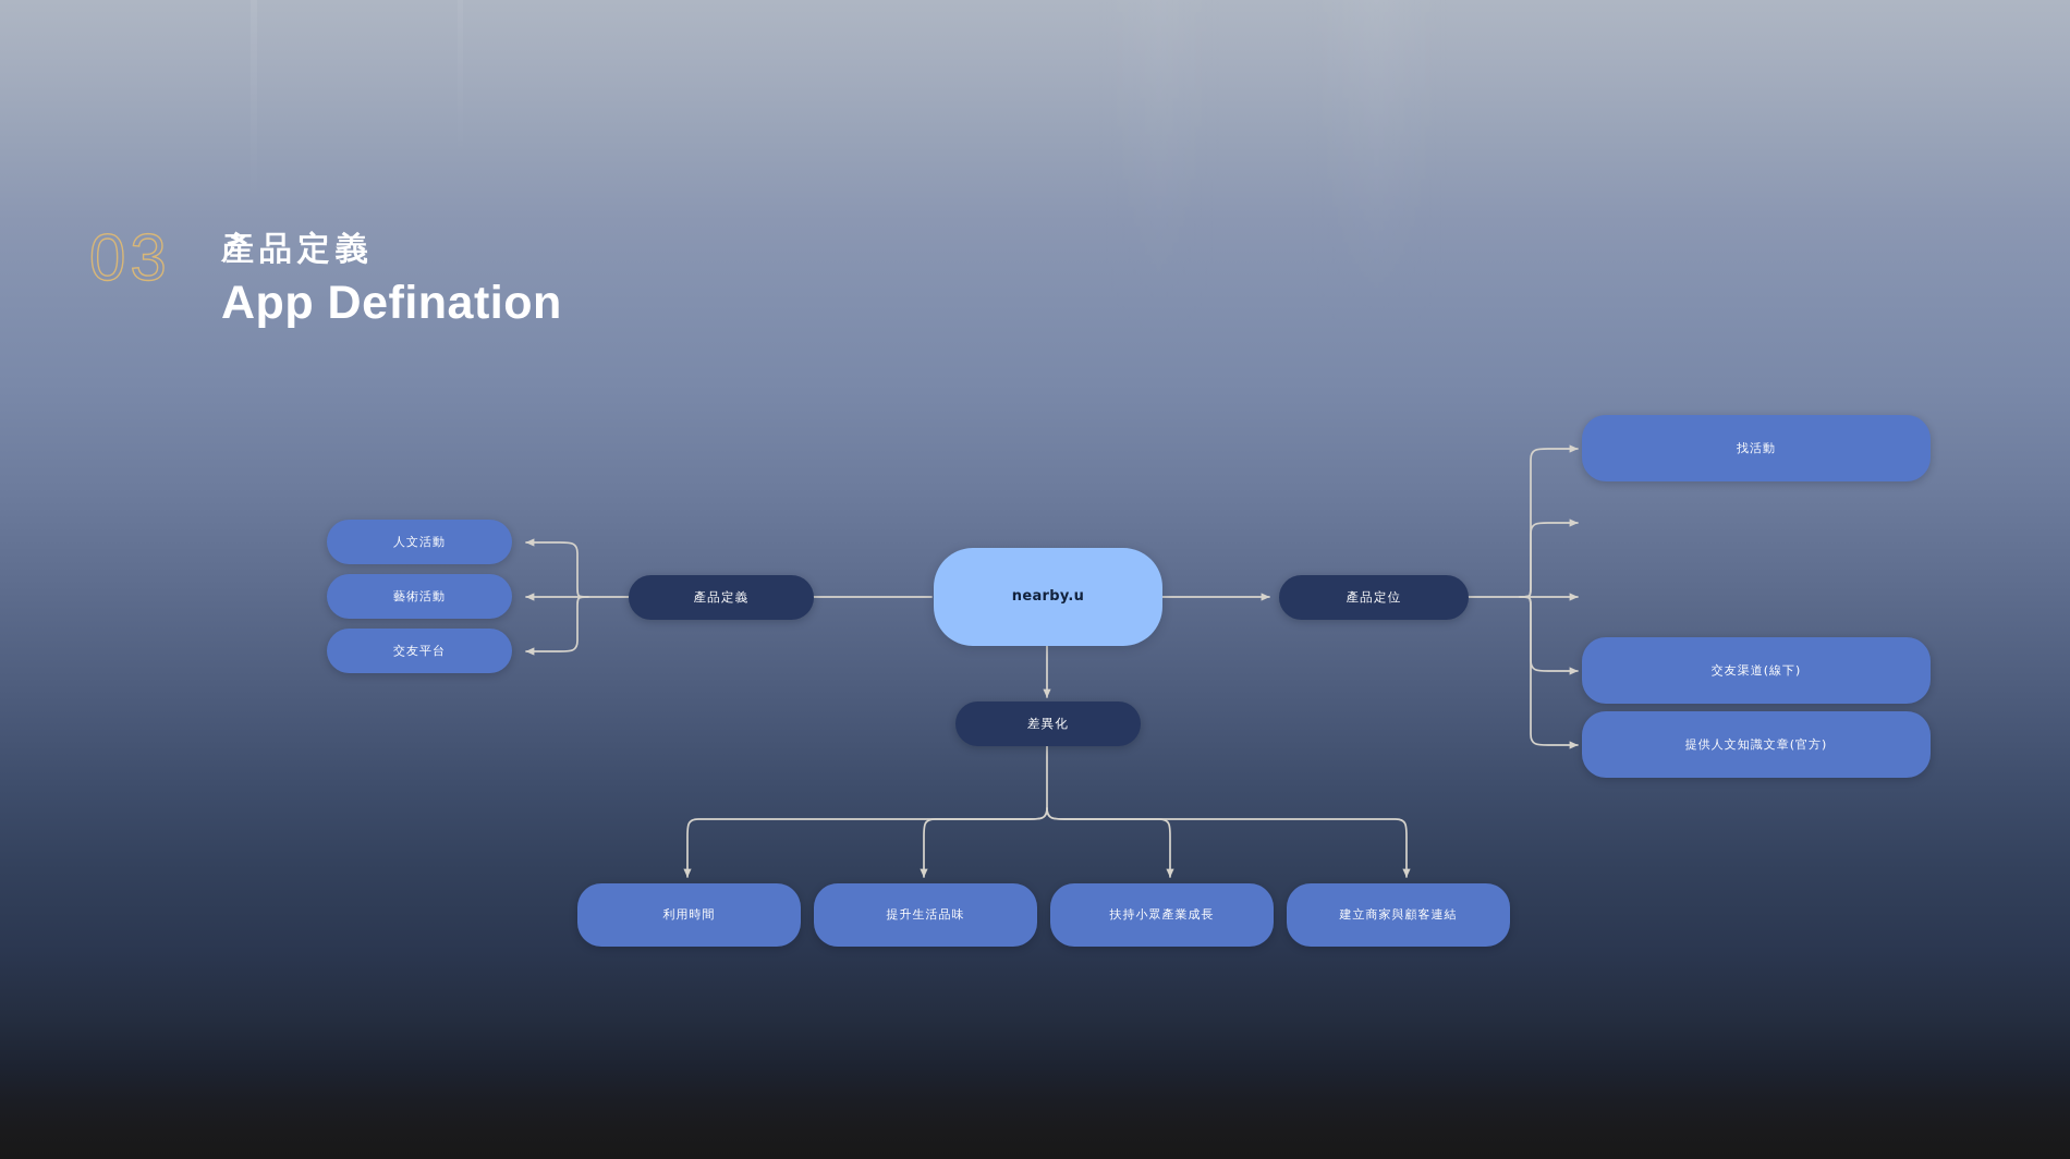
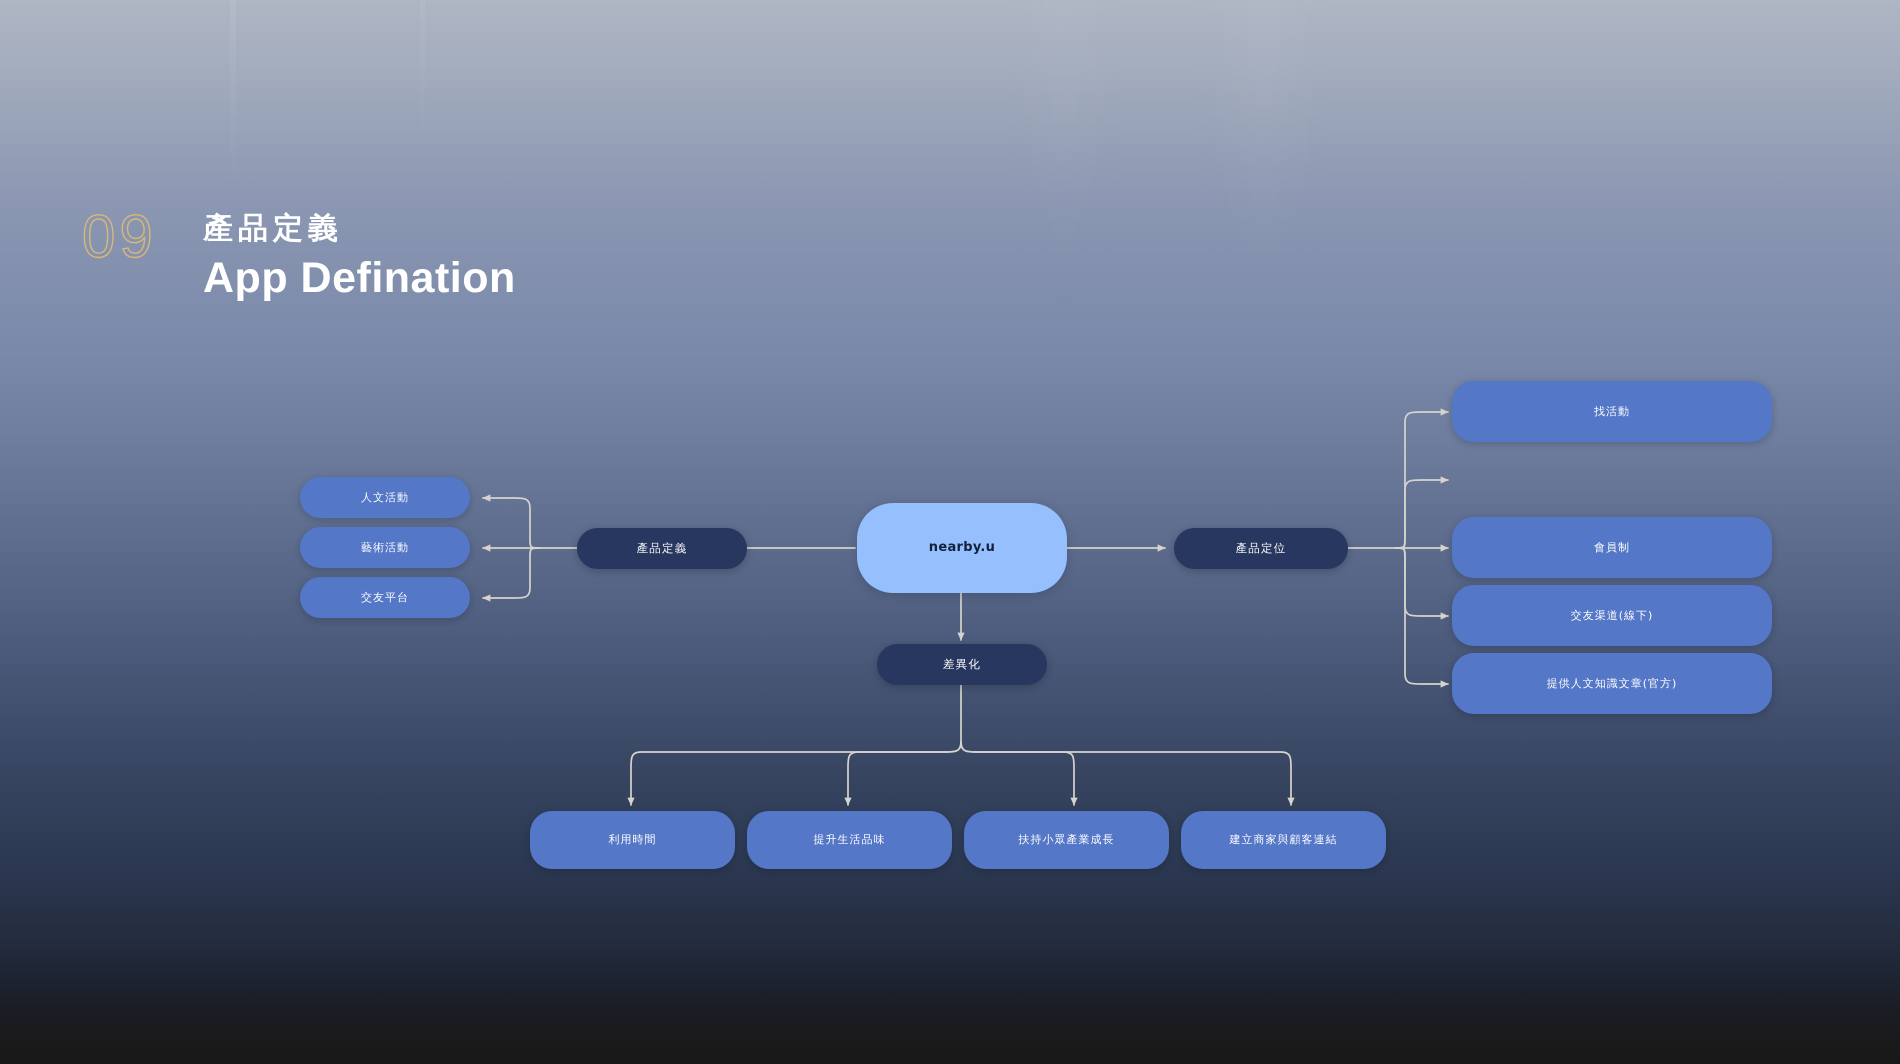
- 03
+ 09
  產品定義
  App Defination
  nearby.u
  產品定義
  人文活動
  藝術活動
  交友平台
  產品定位
  找活動
+ 會員制
  交友渠道(線下)
  提供人文知識文章(官方)
  差異化
  利用時間
  提升生活品味
  扶持小眾產業成長
  建立商家與顧客連結
